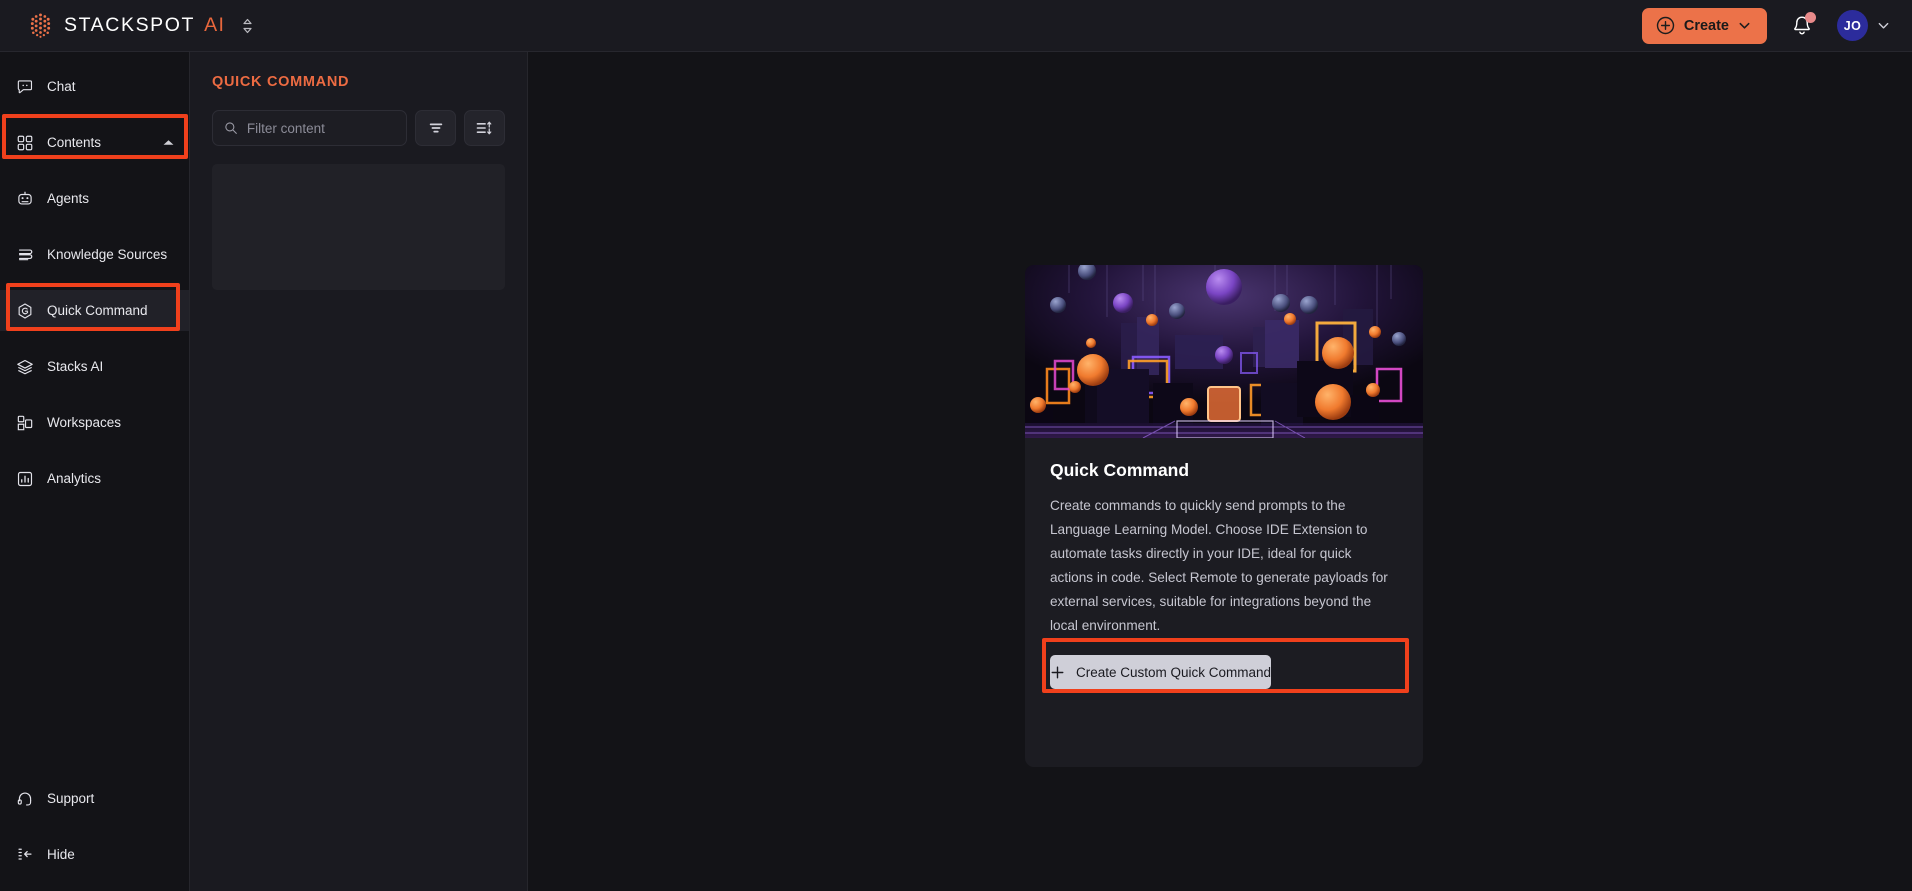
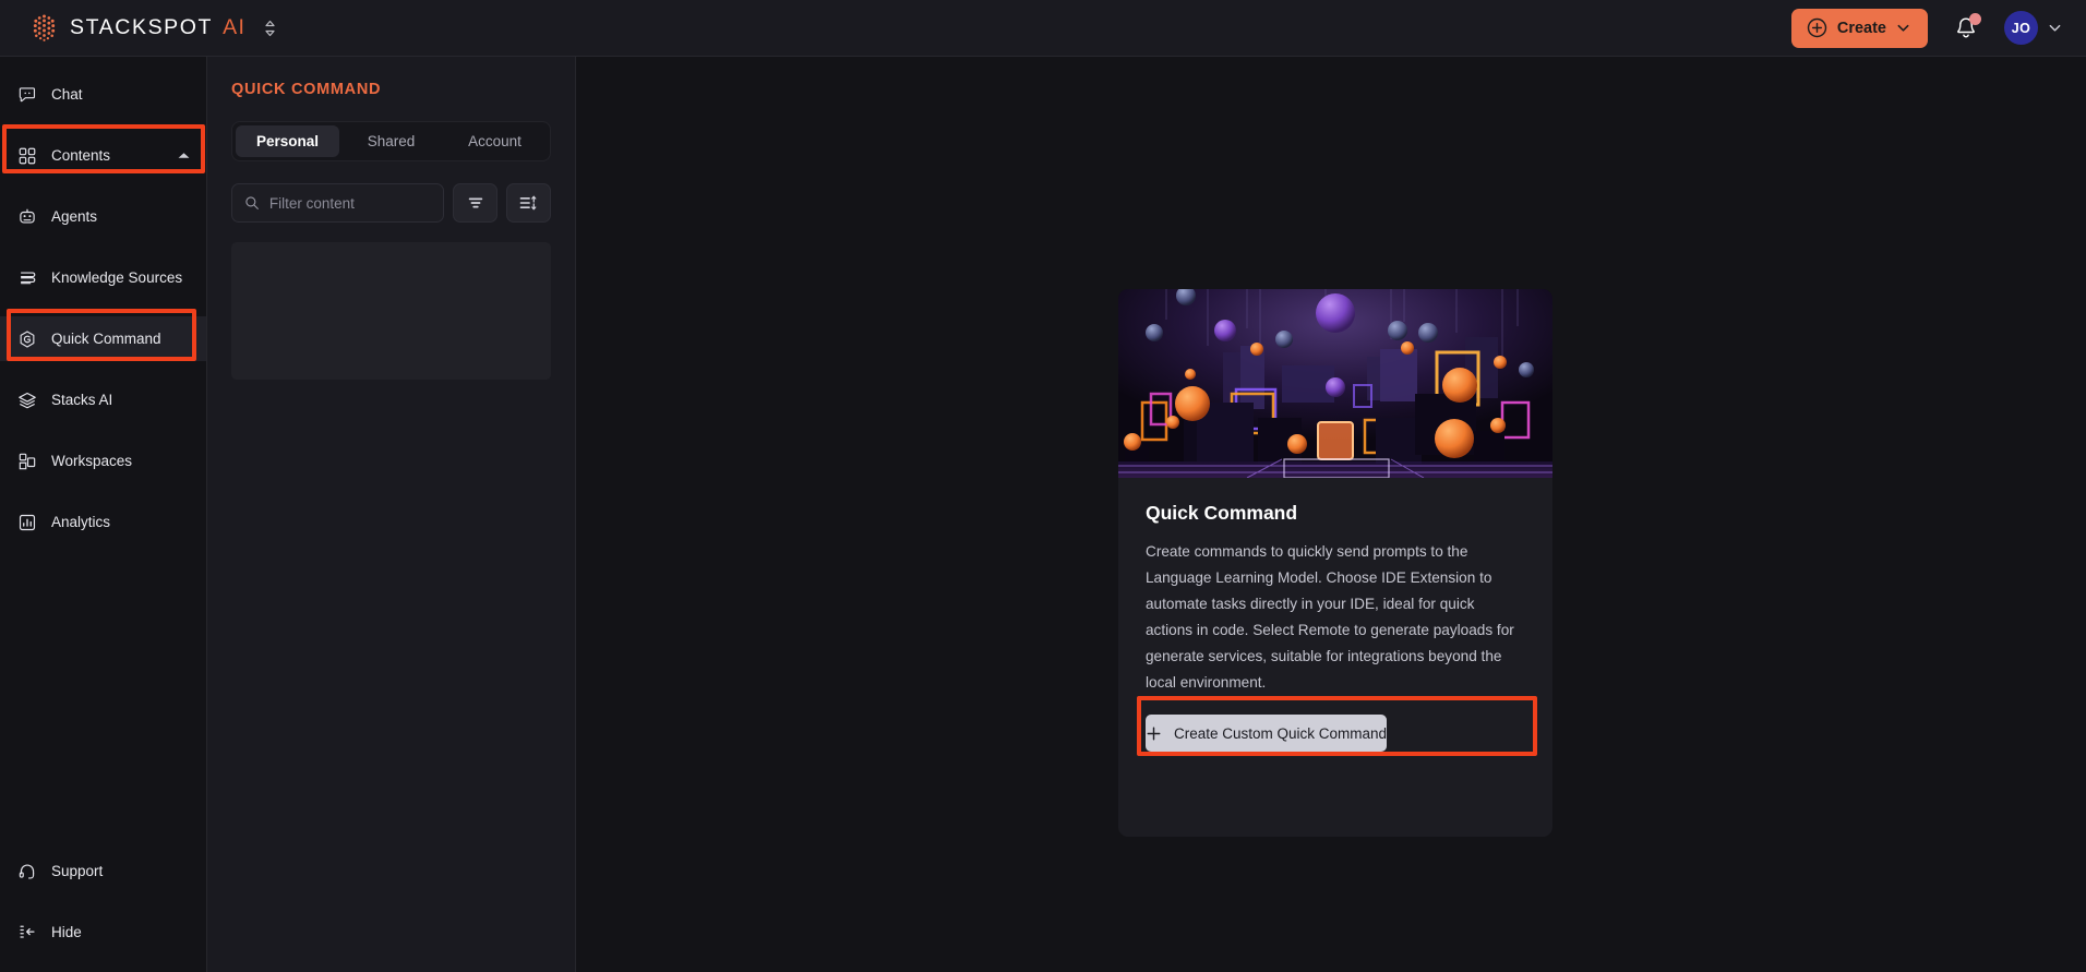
  STACKSPOT
  AI
  Create
  JO
  Chat
  Contents
  Agents
  Knowledge Sources
  Quick Command
  Stacks AI
  Workspaces
  Analytics
  Support
  Hide
  QUICK COMMAND
+ Personal
+ Shared
+ Account
  Filter content
  Quick Command
- Create commands to quickly send prompts to the Language Learning Model. Choose IDE Extension to automate tasks directly in your IDE, ideal for quick actions in code. Select Remote to generate payloads for external services, suitable for integrations beyond the local environment.
+ Create commands to quickly send prompts to the Language Learning Model. Choose IDE Extension to automate tasks directly in your IDE, ideal for quick actions in code. Select Remote to generate payloads for generate services, suitable for integrations beyond the local environment.
  Create Custom Quick Command
